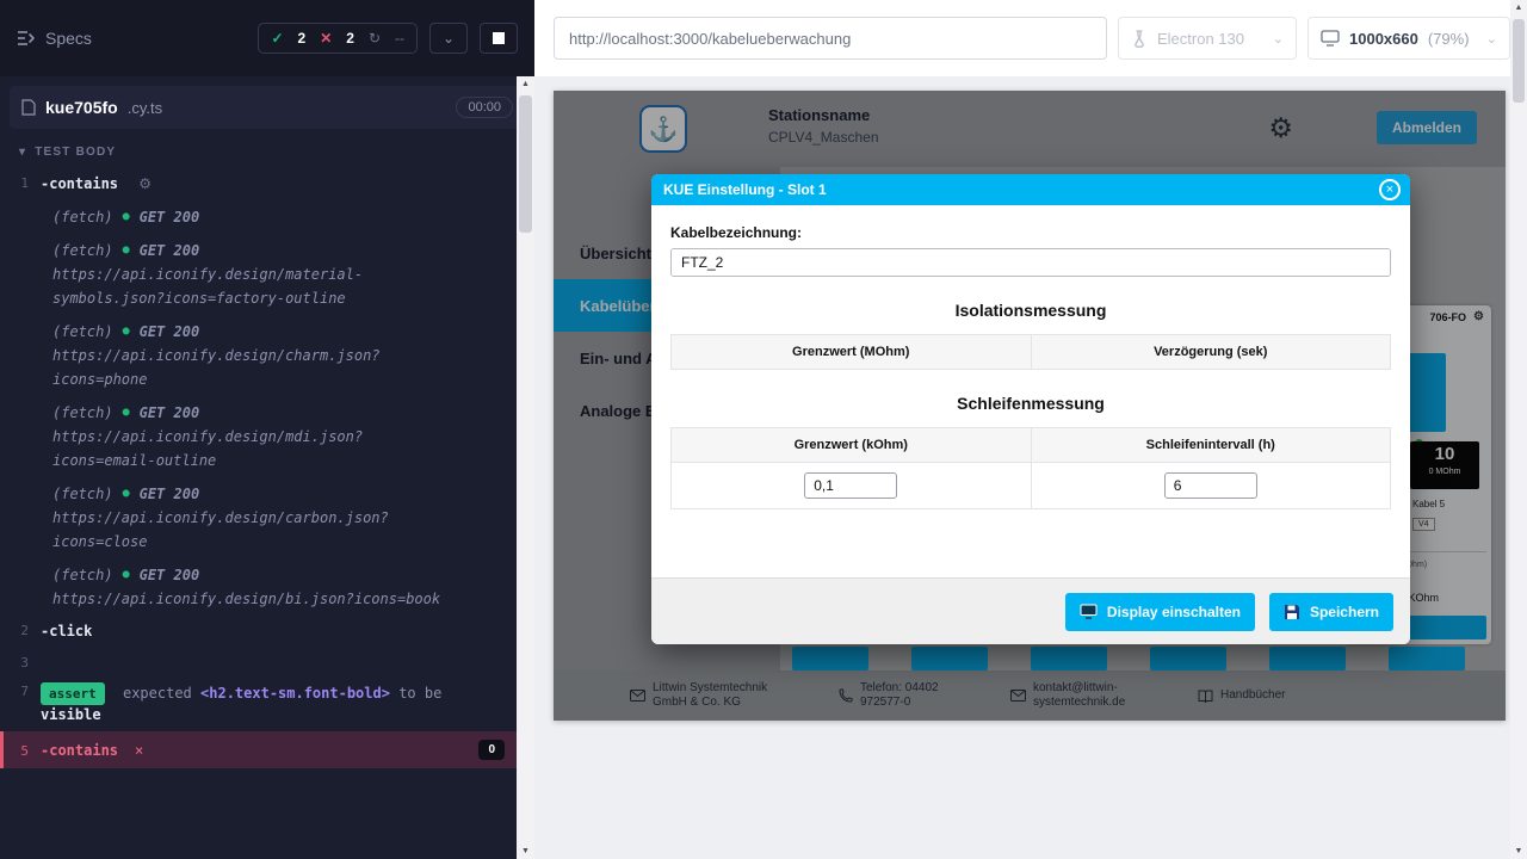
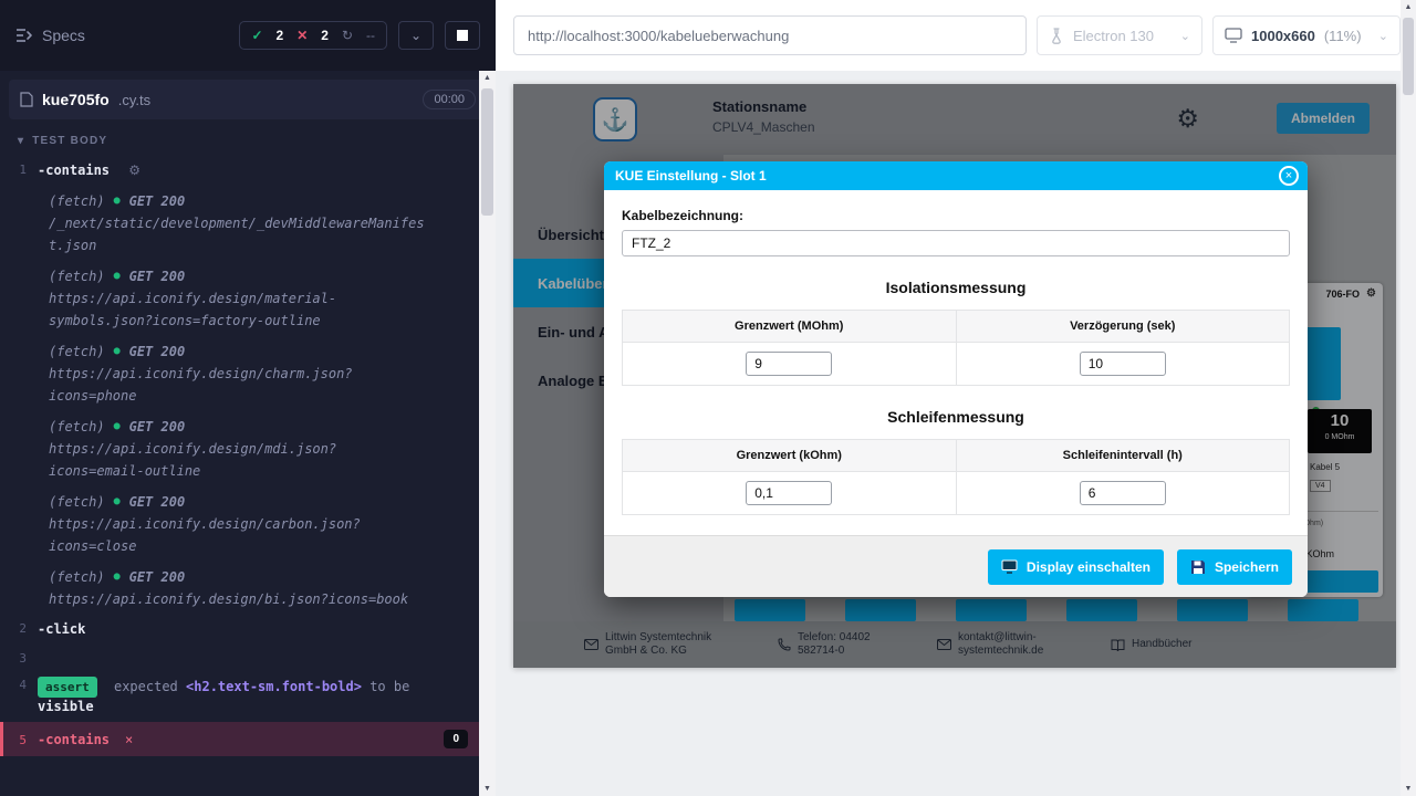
  Specs
  ✓
  2
  ✕
  2
  ↻
  --
  ⌄
  kue705fo
  .cy.ts
  00:00
  ▾
  TEST BODY
  1
  -contains ⚙
  (fetch)
  ●
  GET 200
+ /_next/static/development/_devMiddlewareManifest.json
  (fetch)
  ●
  GET 200
  https://api.iconify.design/material-symbols.json?icons=factory-outline
  (fetch)
  ●
  GET 200
  https://api.iconify.design/charm.json?icons=phone
  (fetch)
  ●
  GET 200
  https://api.iconify.design/mdi.json?icons=email-outline
  (fetch)
  ●
  GET 200
  https://api.iconify.design/carbon.json?icons=close
  (fetch)
  ●
  GET 200
  https://api.iconify.design/bi.json?icons=book
  2
  -click
  3
- 7
+ 4
  assert expected <h2.text-sm.font-bold> to be visible
  5
  -contains
  ×
  0
  http://localhost:3000/kabelueberwachung
  Electron 130
  ⌄
  1000x660
- (79%)
+ (11%)
  ⌄
  ⚓
  Stationsname
  CPLV4_Maschen
  ⚙
  Abmelden
  Übersicht
  706-FO
  ⚙
  10
  Kabel 5
  Littwin Systemtechnik GmbH & Co. KG
- Telefon: 04402 972577-0
+ Telefon: 04402 582714-0
  kontakt@littwin-systemtechnik.de
  Handbücher
  KUE Einstellung - Slot 1
  ×
  Kabelbezeichnung:
  FTZ_2
  Isolationsmessung
  Grenzwert (MOhm)	Verzögerung (sek)
+ 9	10
  Schleifenmessung
  Grenzwert (kOhm)	Schleifenintervall (h)
  0,1	6
  Display einschalten
  Speichern
